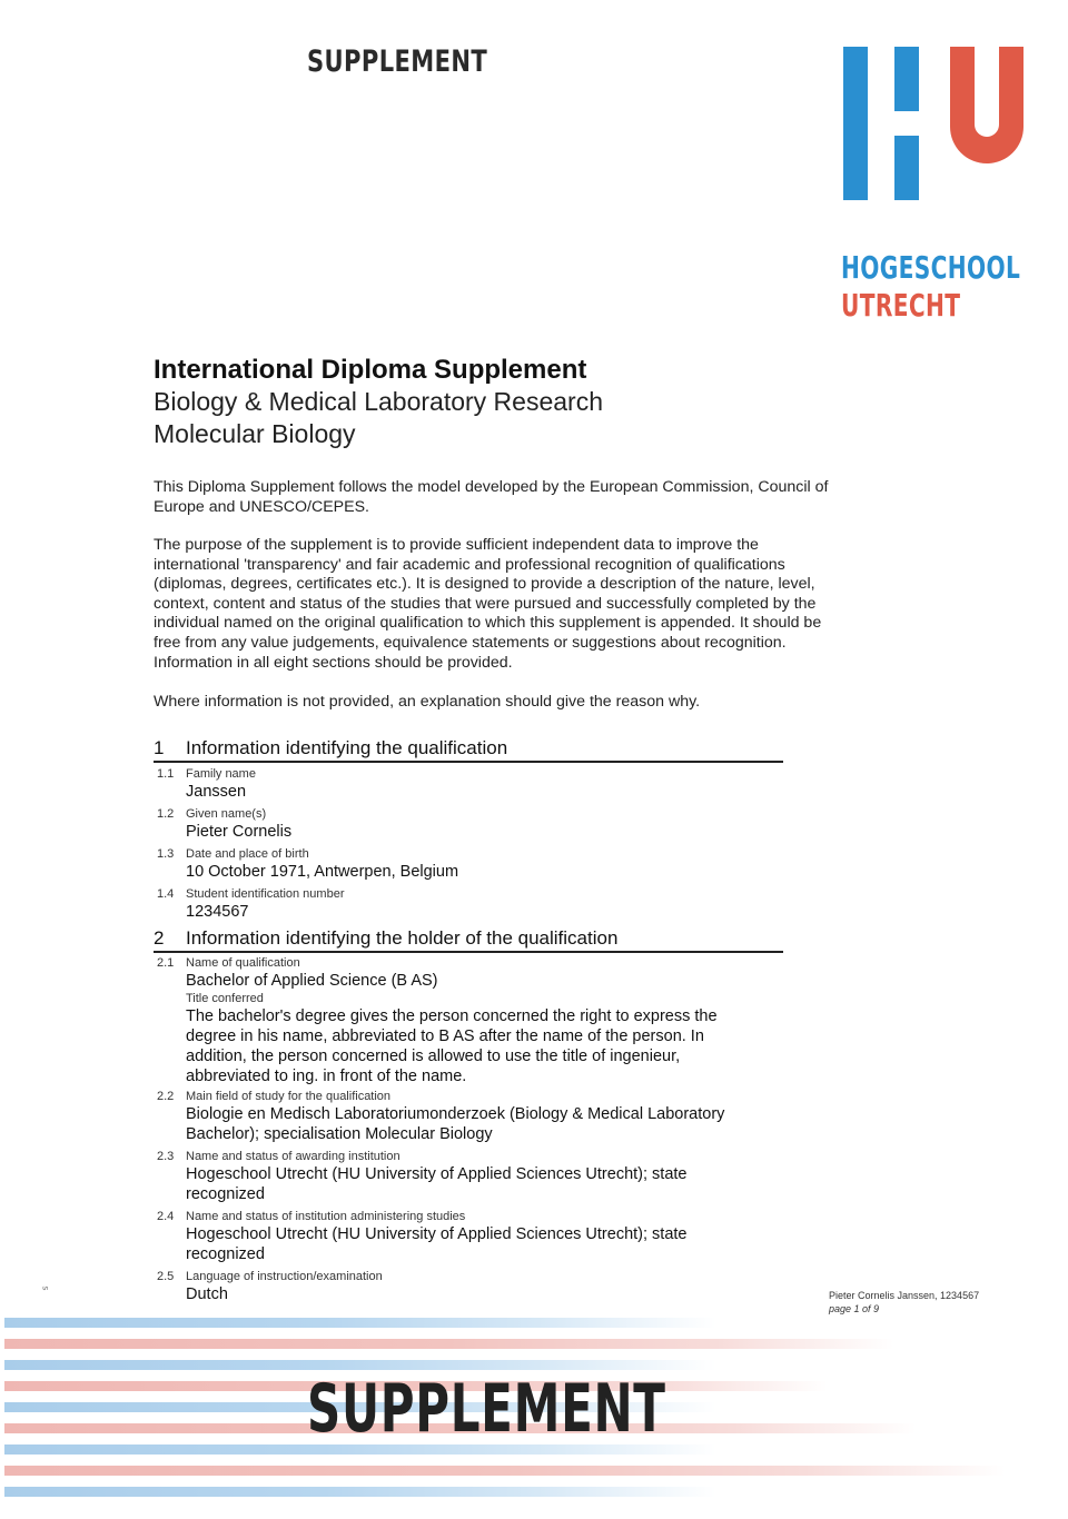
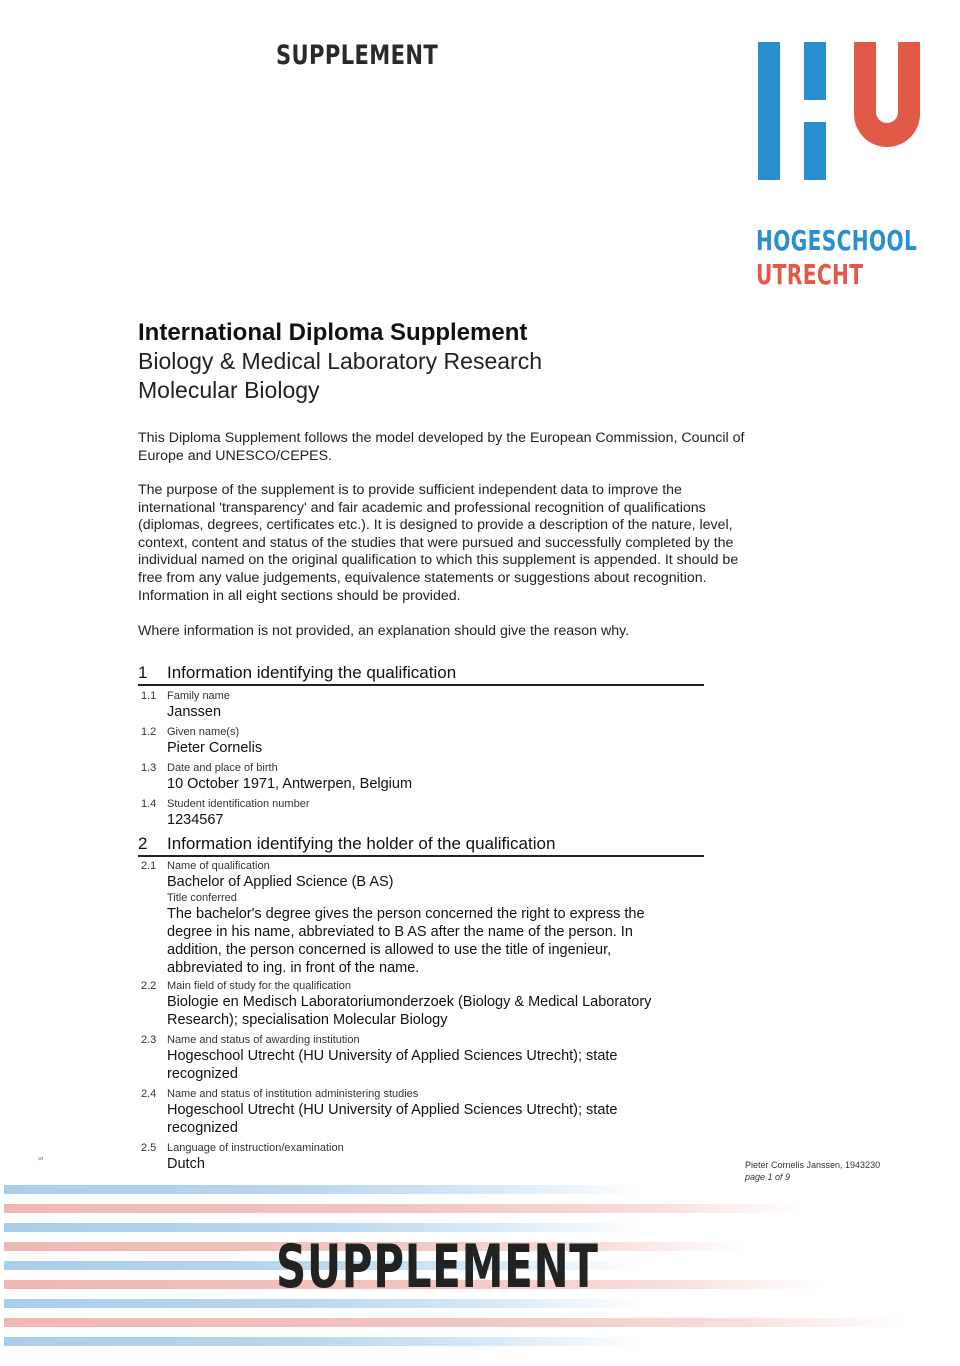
  SUPPLEMENT
  HOGESCHOOL
  UTRECHT
  International Diploma Supplement
  Biology & Medical Laboratory Research
  Molecular Biology
  This Diploma Supplement follows the model developed by the European Commission, Council of Europe and UNESCO/CEPES.
  The purpose of the supplement is to provide sufficient independent data to improve the international 'transparency' and fair academic and professional recognition of qualifications (diplomas, degrees, certificates etc.). It is designed to provide a description of the nature, level, context, content and status of the studies that were pursued and successfully completed by the individual named on the original qualification to which this supplement is appended. It should be free from any value judgements, equivalence statements or suggestions about recognition. Information in all eight sections should be provided.
  Where information is not provided, an explanation should give the reason why.
  1 Information identifying the qualification
  1.1
  Family name
  Janssen
  1.2
  Given name(s)
  Pieter Cornelis
  1.3
  Date and place of birth
  10 October 1971, Antwerpen, Belgium
  1.4
  Student identification number
  1234567
  2 Information identifying the holder of the qualification
  2.1
  Name of qualification
  Bachelor of Applied Science (B AS)
  Title conferred
  The bachelor's degree gives the person concerned the right to express the degree in his name, abbreviated to B AS after the name of the person. In addition, the person concerned is allowed to use the title of ingenieur, abbreviated to ing. in front of the name.
  2.2
  Main field of study for the qualification
- Biologie en Medisch Laboratoriumonderzoek (Biology & Medical Laboratory Bachelor); specialisation Molecular Biology
+ Biologie en Medisch Laboratoriumonderzoek (Biology & Medical Laboratory Research); specialisation Molecular Biology
  2.3
  Name and status of awarding institution
  Hogeschool Utrecht (HU University of Applied Sciences Utrecht); state recognized
  2.4
  Name and status of institution administering studies
  Hogeschool Utrecht (HU University of Applied Sciences Utrecht); state recognized
  2.5
  Language of instruction/examination
  Dutch
- Pieter Cornelis Janssen, 1234567
+ Pieter Cornelis Janssen, 1943230
  page 1 of 9
  SUPPLEMENT
